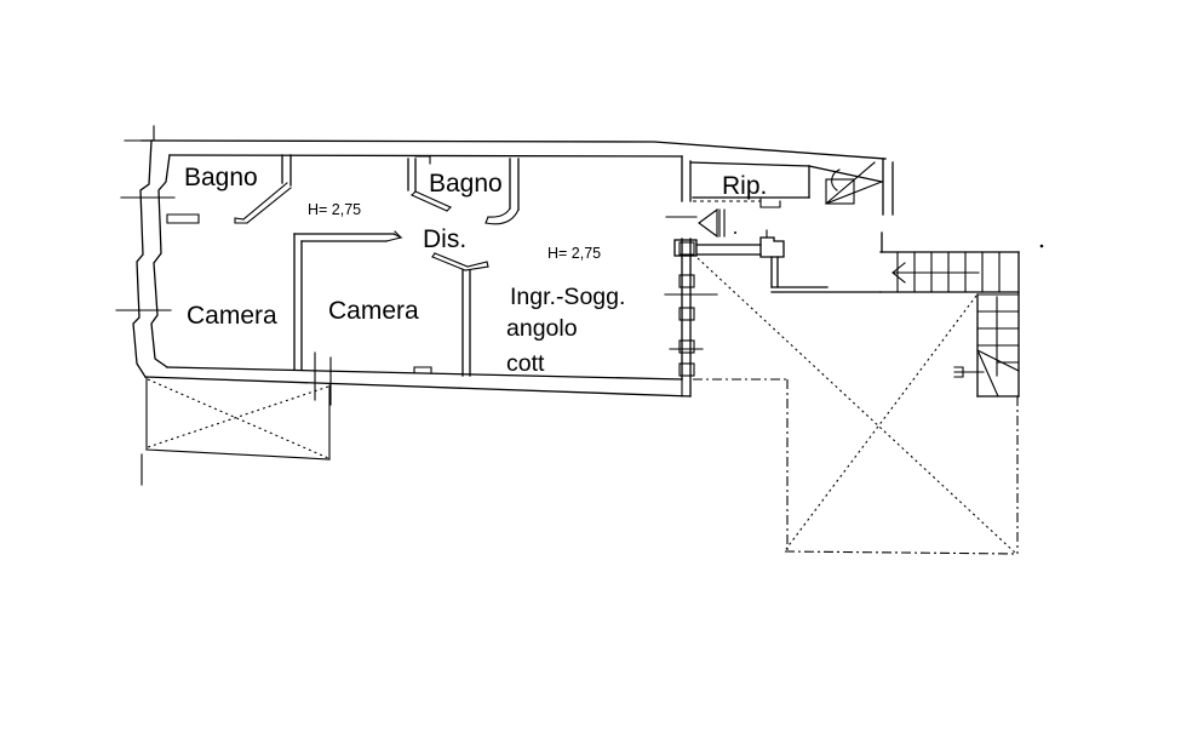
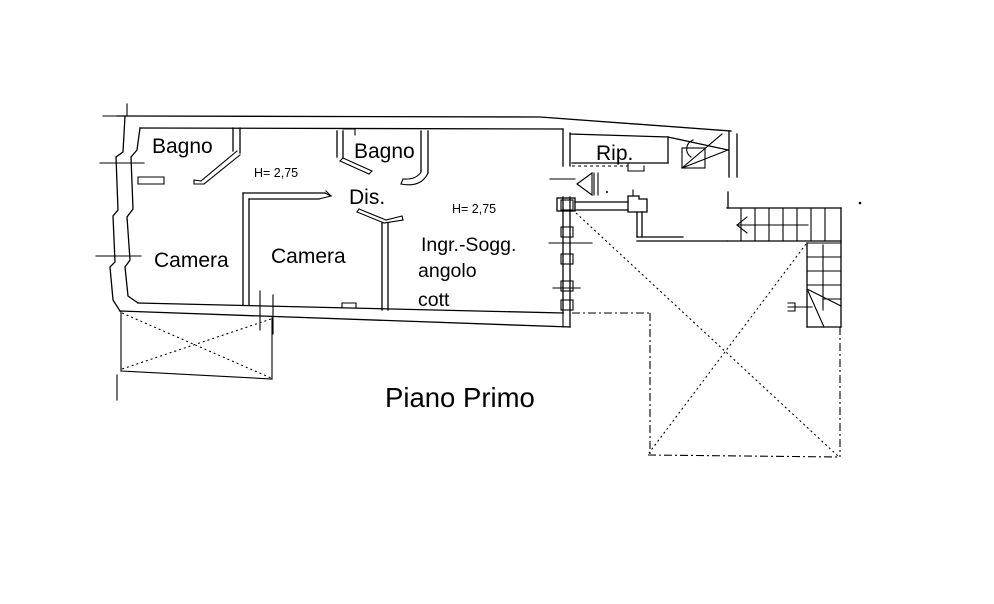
  Bagno
  Bagno
  H= 2,75
  H= 2,75
  Dis.
  Camera
  Camera
  Ingr.-Sogg.
  angolo
  cott
  Rip.
+ Piano Primo
